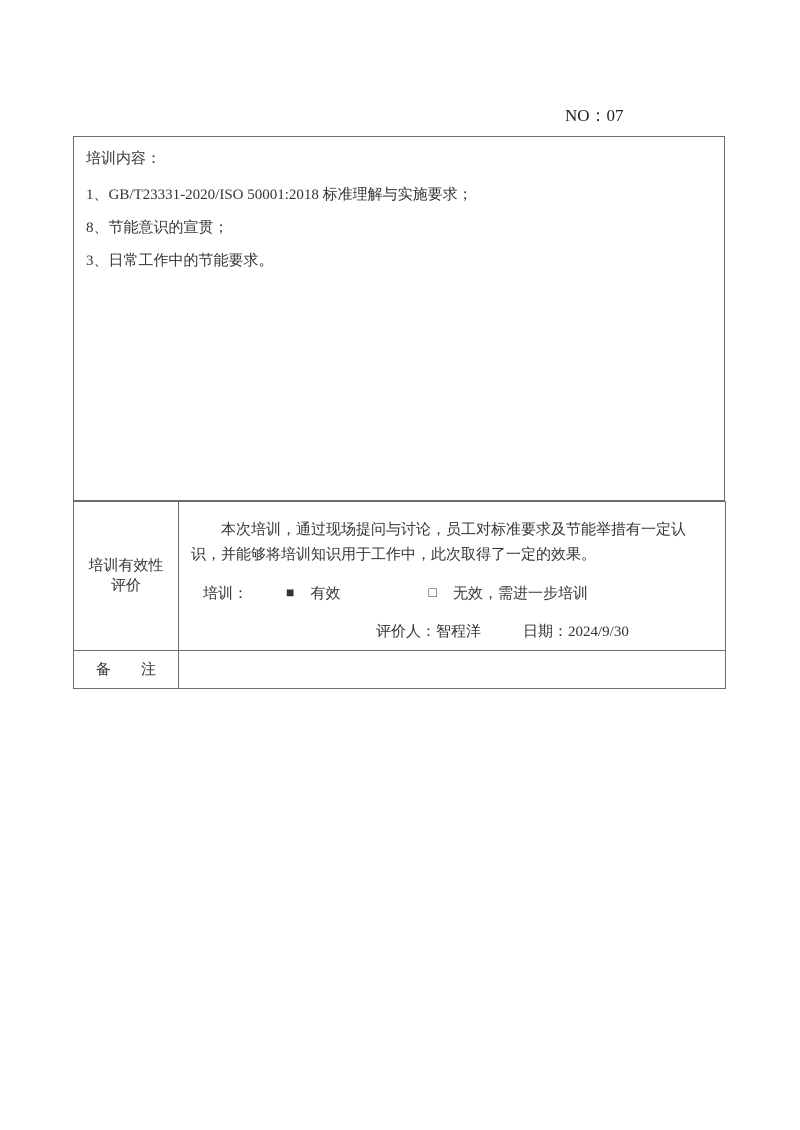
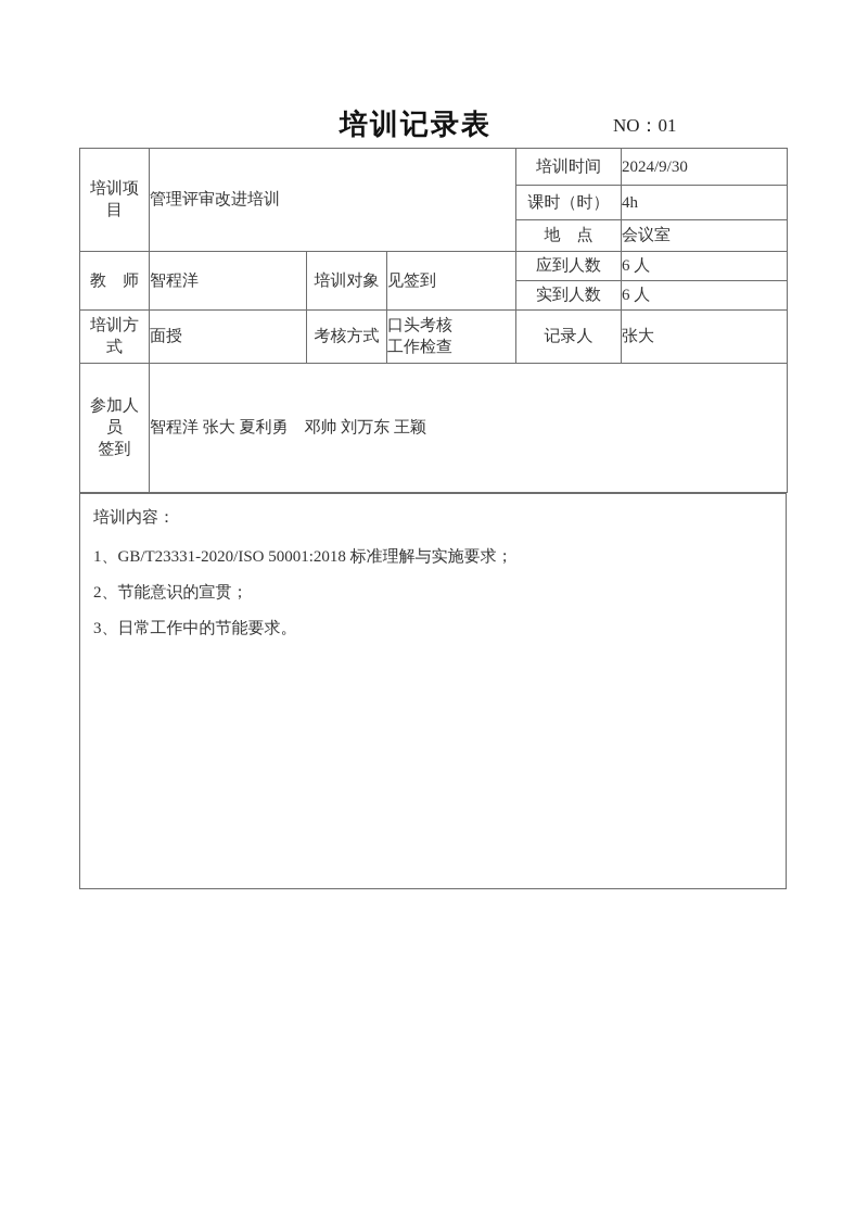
+ 培训记录表
- NO：07
+ NO：01
+ 培训项 目	管理评审改进培训	培训时间	2024/9/30
+ 课时（时）	4h
+ 地 点	会议室
+ 教 师	智程洋	培训对象	见签到	应到人数	6 人
+ 实到人数	6 人
+ 培训方 式	面授	考核方式	口头考核 工作检查	记录人	张大
+ 参加人 员 签到	智程洋 张大 夏利勇 邓帅 刘万东 王颖
- 培训内容： 1、GB/T23331-2020/ISO 50001:2018 标准理解与实施要求； 8、节能意识的宣贯； 3、日常工作中的节能要求。
+ 培训内容： 1、GB/T23331-2020/ISO 50001:2018 标准理解与实施要求； 2、节能意识的宣贯； 3、日常工作中的节能要求。
- 培训有效性 评价	本次培训，通过现场提问与讨论，员工对标准要求及节能举措有一定认识，并能够将培训知识用于工作中，此次取得了一定的效果。 培训： ■ 有效 □ 无效，需进一步培训 评价人：智程洋 日期：2024/9/30
- 备 注
